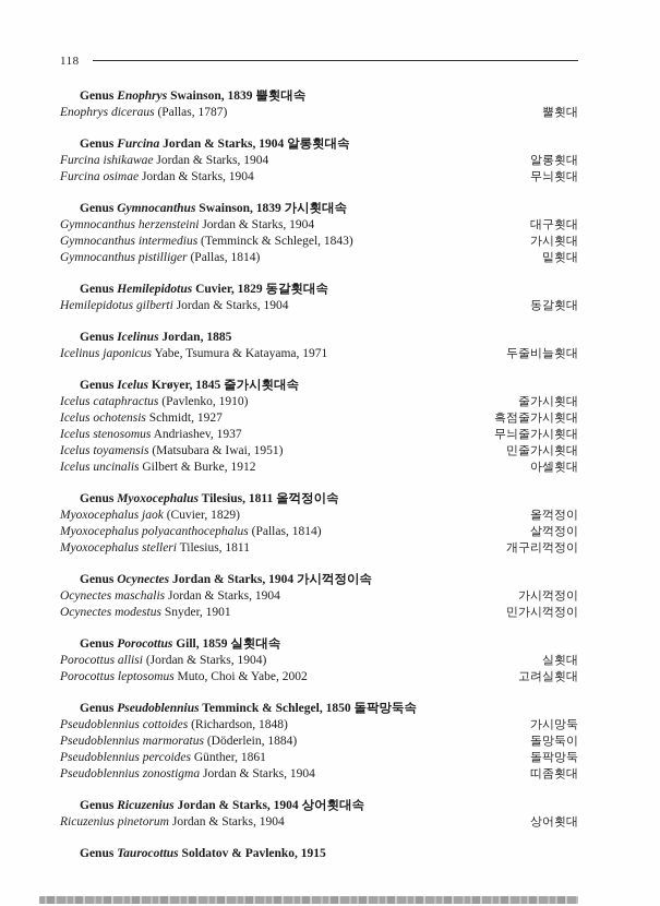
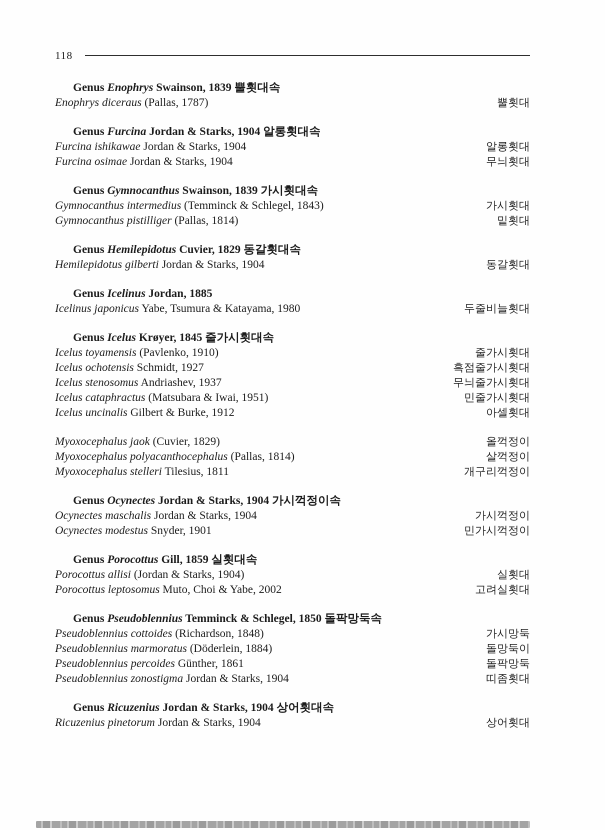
  118
  Genus Enophrys Swainson, 1839 뿔횟대속
  Enophrys diceraus (Pallas, 1787)
  뿔횟대
  Genus Furcina Jordan & Starks, 1904 알롱횟대속
  Furcina ishikawae Jordan & Starks, 1904
  알롱횟대
  Furcina osimae Jordan & Starks, 1904
  무늬횟대
  Genus Gymnocanthus Swainson, 1839 가시횟대속
- Gymnocanthus herzensteini Jordan & Starks, 1904
- 대구횟대
  Gymnocanthus intermedius (Temminck & Schlegel, 1843)
  가시횟대
  Gymnocanthus pistilliger (Pallas, 1814)
  밑횟대
  Genus Hemilepidotus Cuvier, 1829 동갈횟대속
  Hemilepidotus gilberti Jordan & Starks, 1904
  동갈횟대
  Genus Icelinus Jordan, 1885
- Icelinus japonicus Yabe, Tsumura & Katayama, 1971
+ Icelinus japonicus Yabe, Tsumura & Katayama, 1980
  두줄비늘횟대
  Genus Icelus Krøyer, 1845 줄가시횟대속
- Icelus cataphractus (Pavlenko, 1910)
+ Icelus toyamensis (Pavlenko, 1910)
  줄가시횟대
  Icelus ochotensis Schmidt, 1927
  흑점줄가시횟대
  Icelus stenosomus Andriashev, 1937
  무늬줄가시횟대
- Icelus toyamensis (Matsubara & Iwai, 1951)
+ Icelus cataphractus (Matsubara & Iwai, 1951)
  민줄가시횟대
  Icelus uncinalis Gilbert & Burke, 1912
  아셀횟대
- Genus Myoxocephalus Tilesius, 1811 올꺽정이속
  Myoxocephalus jaok (Cuvier, 1829)
  올꺽정이
  Myoxocephalus polyacanthocephalus (Pallas, 1814)
  살꺽정이
  Myoxocephalus stelleri Tilesius, 1811
  개구리꺽정이
  Genus Ocynectes Jordan & Starks, 1904 가시꺽정이속
  Ocynectes maschalis Jordan & Starks, 1904
  가시꺽정이
  Ocynectes modestus Snyder, 1901
  민가시꺽정이
  Genus Porocottus Gill, 1859 실횟대속
  Porocottus allisi (Jordan & Starks, 1904)
  실횟대
  Porocottus leptosomus Muto, Choi & Yabe, 2002
  고려실횟대
  Genus Pseudoblennius Temminck & Schlegel, 1850 돌팍망둑속
  Pseudoblennius cottoides (Richardson, 1848)
  가시망둑
  Pseudoblennius marmoratus (Döderlein, 1884)
  돌망둑이
  Pseudoblennius percoides Günther, 1861
  돌팍망둑
  Pseudoblennius zonostigma Jordan & Starks, 1904
  띠좀횟대
  Genus Ricuzenius Jordan & Starks, 1904 상어횟대속
  Ricuzenius pinetorum Jordan & Starks, 1904
  상어횟대
- Genus Taurocottus Soldatov & Pavlenko, 1915
